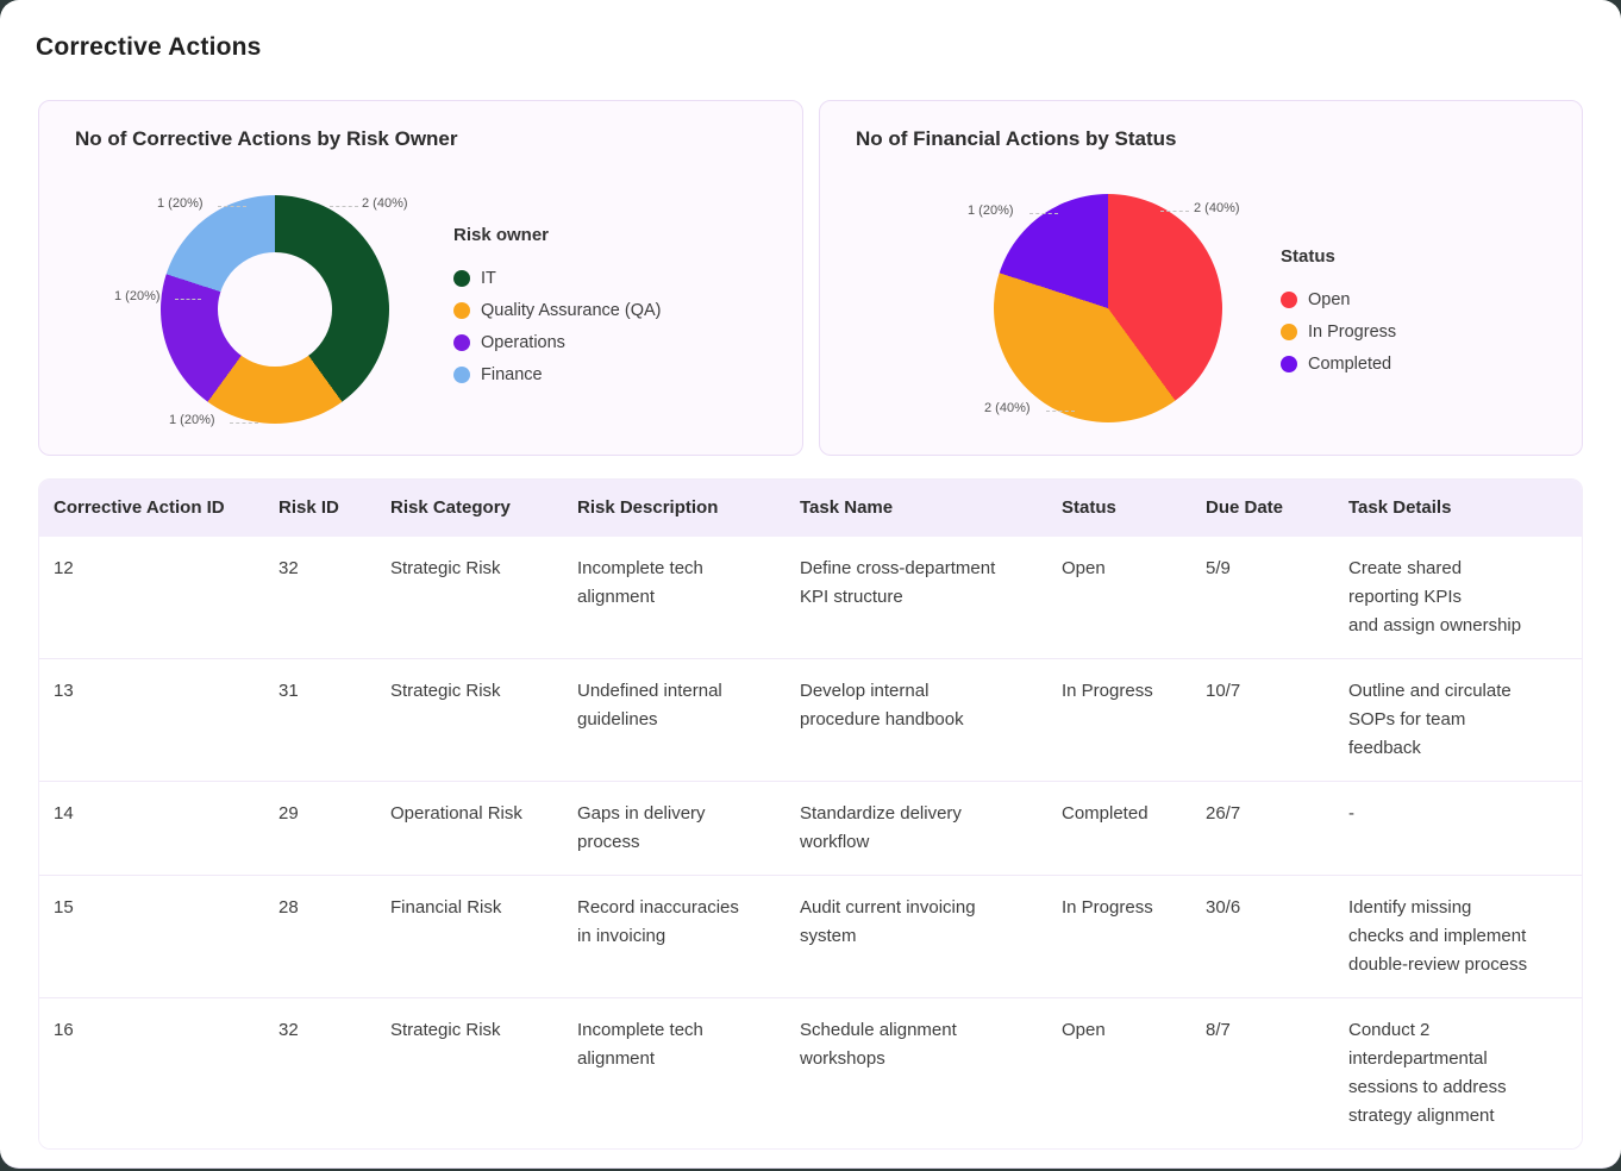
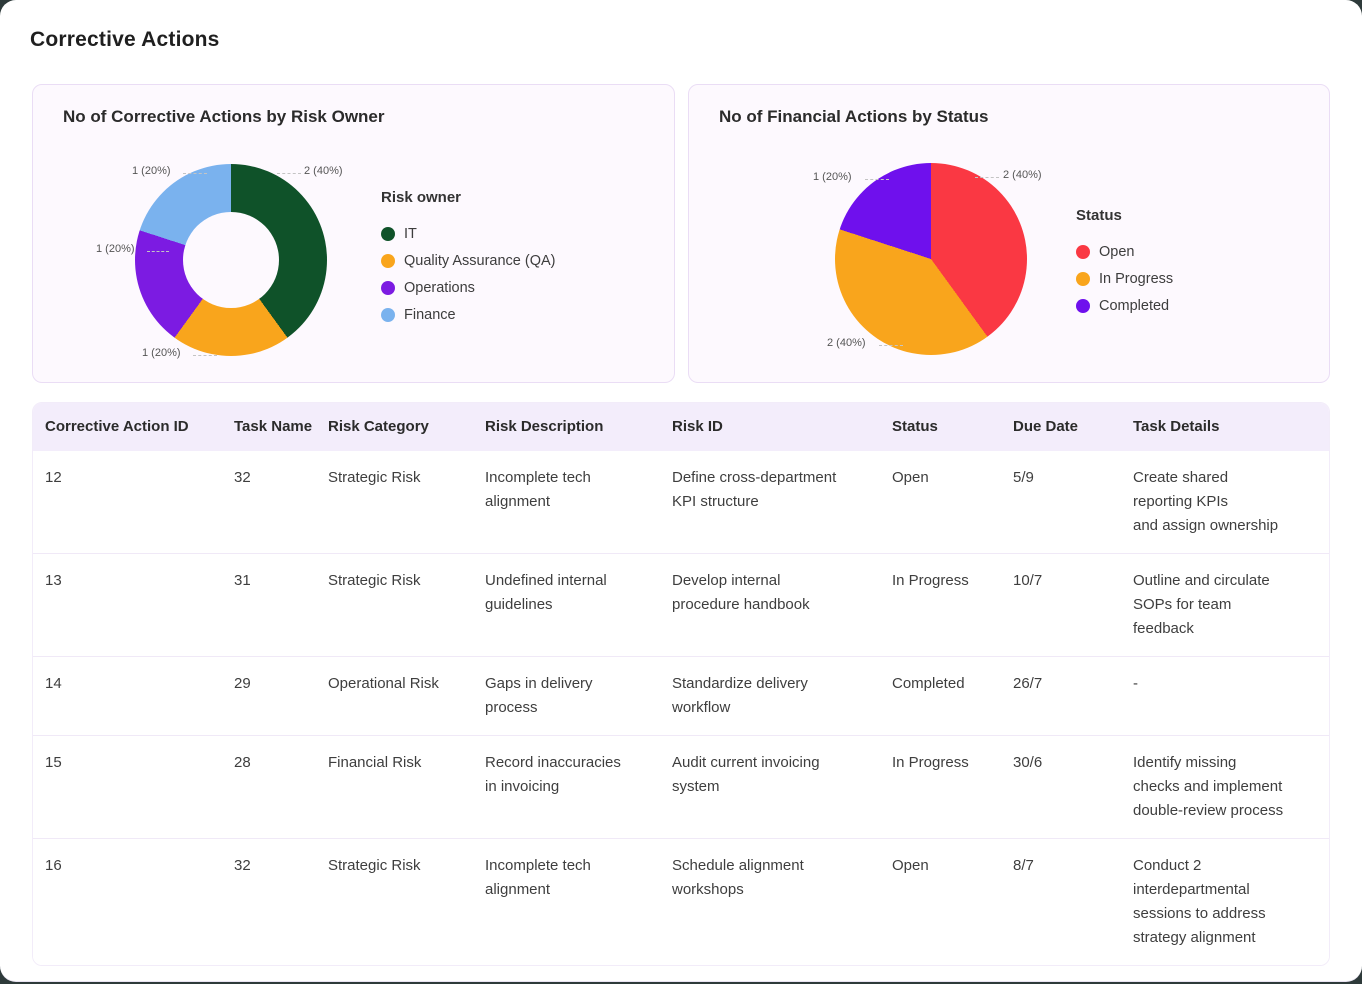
  Corrective Actions
  No of Corrective Actions by Risk Owner
  2 (40%)
  1 (20%)
  1 (20%)
  1 (20%)
  Risk owner
  IT
  Quality Assurance (QA)
  Operations
  Finance
  No of Financial Actions by Status
  2 (40%)
  2 (40%)
  1 (20%)
  Status
  Open
  In Progress
  Completed
  Corrective Action ID
- Risk ID
+ Task Name
  Risk Category
  Risk Description
- Task Name
+ Risk ID
  Status
  Due Date
  Task Details
  12
  32
  Strategic Risk
  Incomplete tech
  alignment
  Define cross-department
  KPI structure
  Open
  5/9
  Create shared
  reporting KPIs
  and assign ownership
  13
  31
  Strategic Risk
  Undefined internal
  guidelines
  Develop internal
  procedure handbook
  In Progress
  10/7
  Outline and circulate
  SOPs for team
  feedback
  14
  29
  Operational Risk
  Gaps in delivery
  process
  Standardize delivery
  workflow
  Completed
  26/7
  -
  15
  28
  Financial Risk
  Record inaccuracies
  in invoicing
  Audit current invoicing
  system
  In Progress
  30/6
  Identify missing
  checks and implement
  double-review process
  16
  32
  Strategic Risk
  Incomplete tech
  alignment
  Schedule alignment
  workshops
  Open
  8/7
  Conduct 2
  interdepartmental
  sessions to address
  strategy alignment
